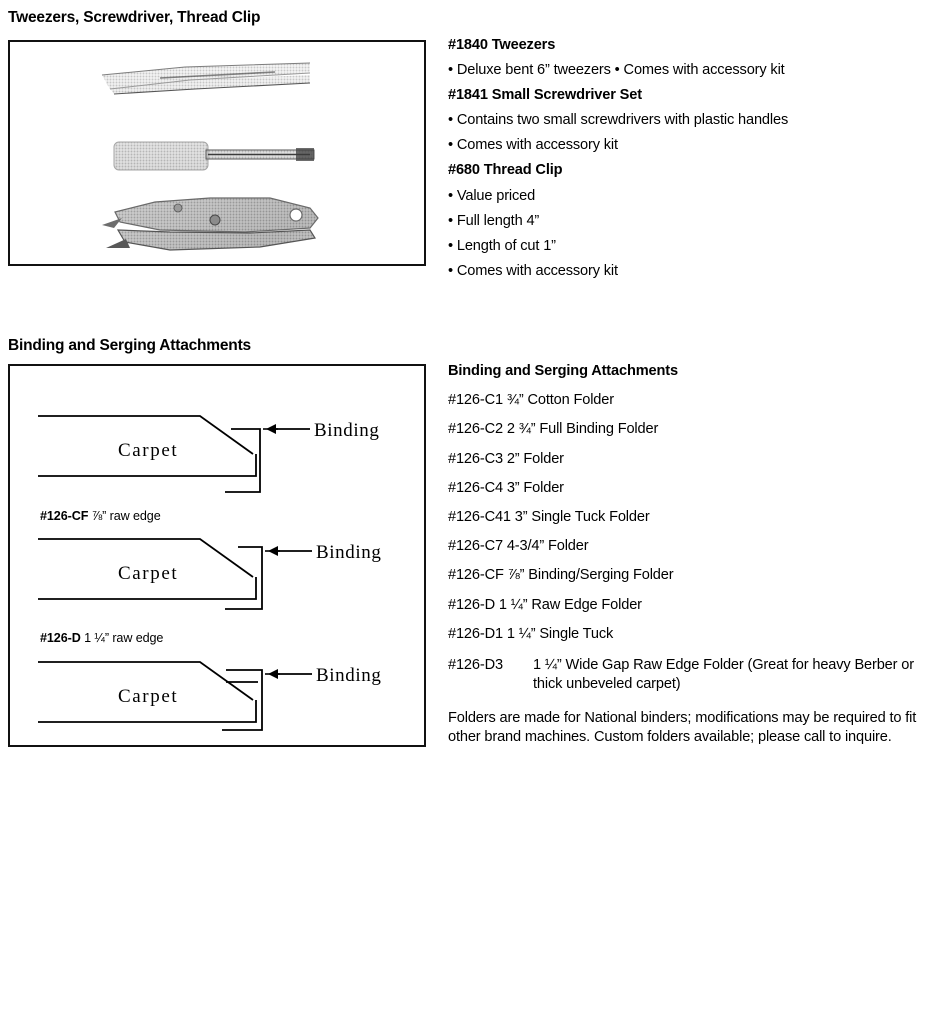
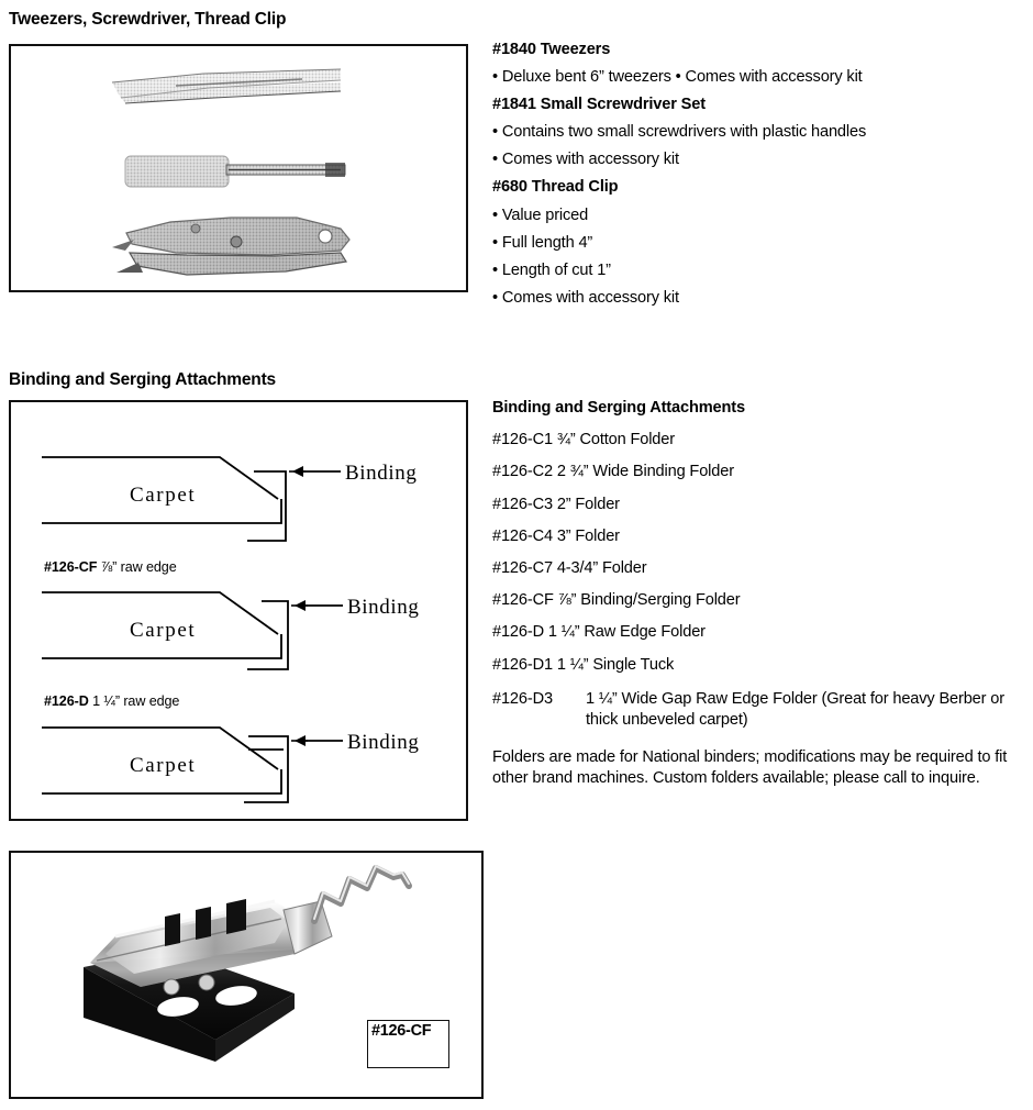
  Tweezers, Screwdriver, Thread Clip
  #1840 Tweezers
  • Deluxe bent 6” tweezers • Comes with accessory kit
  #1841 Small Screwdriver Set
  • Contains two small screwdrivers with plastic handles
  • Comes with accessory kit
  #680 Thread Clip
  • Value priced
  • Full length 4”
  • Length of cut 1”
  • Comes with accessory kit
  Binding and Serging Attachments
  Carpet
  Binding
  #126-CF ⅞” raw edge
  Carpet
  Binding
  #126-D 1 ¼” raw edge
  Carpet
  Binding
  Binding and Serging Attachments
  #126-C1 ¾” Cotton Folder
- #126-C2 2 ¾” Full Binding Folder
+ #126-C2 2 ¾” Wide Binding Folder
  #126-C3 2” Folder
  #126-C4 3” Folder
- #126-C41 3” Single Tuck Folder
  #126-C7 4-3/4” Folder
  #126-CF ⅞” Binding/Serging Folder
  #126-D 1 ¼” Raw Edge Folder
  #126-D1 1 ¼” Single Tuck
  #126-D3 1 ¼” Wide Gap Raw Edge Folder (Great for heavy Berber or
  thick unbeveled carpet)
  Folders are made for National binders; modifications may be required to fit other brand machines. Custom folders available; please call to inquire.
+ #126-CF
